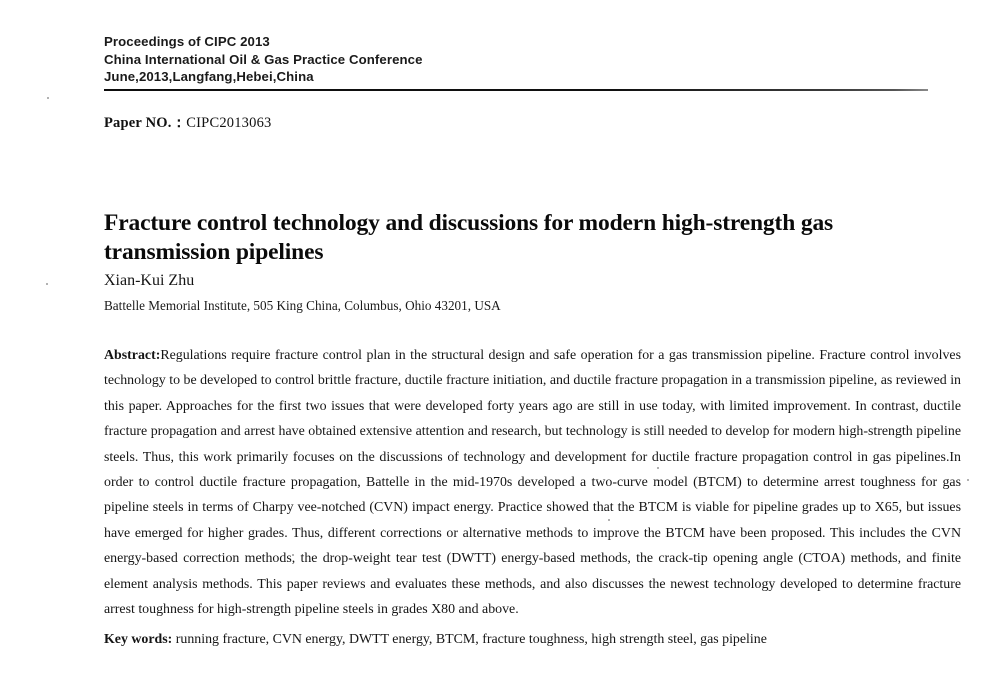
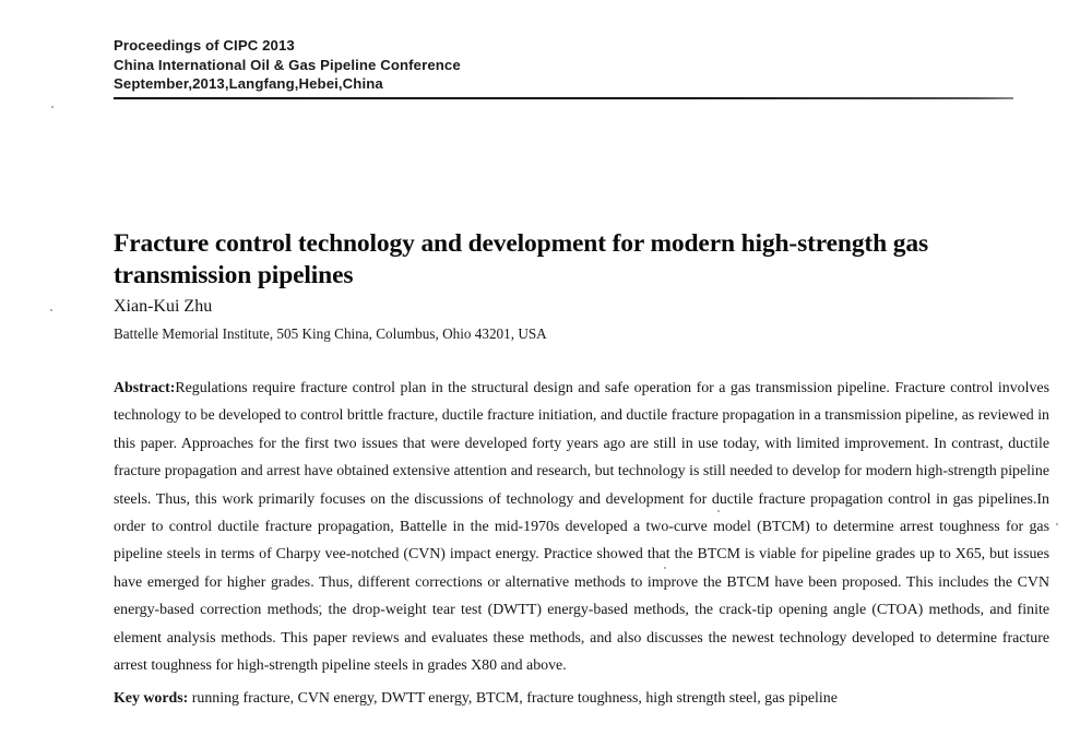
  Proceedings of CIPC 2013
- China International Oil & Gas Practice Conference
+ China International Oil & Gas Pipeline Conference
- June,2013,Langfang,Hebei,China
+ September,2013,Langfang,Hebei,China
- Paper NO.：CIPC2013063
- Fracture control technology and discussions for modern high-strength gas transmission pipelines
+ Fracture control technology and development for modern high-strength gas transmission pipelines
  Xian-Kui Zhu
  Battelle Memorial Institute, 505 King China, Columbus, Ohio 43201, USA
  Abstract:Regulations require fracture control plan in the structural design and safe operation for a gas transmission pipeline. Fracture control involves technology to be developed to control brittle fracture, ductile fracture initiation, and ductile fracture propagation in a transmission pipeline, as reviewed in this paper. Approaches for the first two issues that were developed forty years ago are still in use today, with limited improvement. In contrast, ductile fracture propagation and arrest have obtained extensive attention and research, but technology is still needed to develop for modern high-strength pipeline steels. Thus, this work primarily focuses on the discussions of technology and development for ductile fracture propagation control in gas pipelines.In order to control ductile fracture propagation, Battelle in the mid-1970s developed a two-curve model (BTCM) to determine arrest toughness for gas pipeline steels in terms of Charpy vee-notched (CVN) impact energy. Practice showed that the BTCM is viable for pipeline grades up to X65, but issues have emerged for higher grades. Thus, different corrections or alternative methods to improve the BTCM have been proposed. This includes the CVN energy-based correction methods, the drop-weight tear test (DWTT) energy-based methods, the crack-tip opening angle (CTOA) methods, and finite element analysis methods. This paper reviews and evaluates these methods, and also discusses the newest technology developed to determine fracture arrest toughness for high-strength pipeline steels in grades X80 and above.
  Key words: running fracture, CVN energy, DWTT energy, BTCM, fracture toughness, high strength steel, gas pipeline
